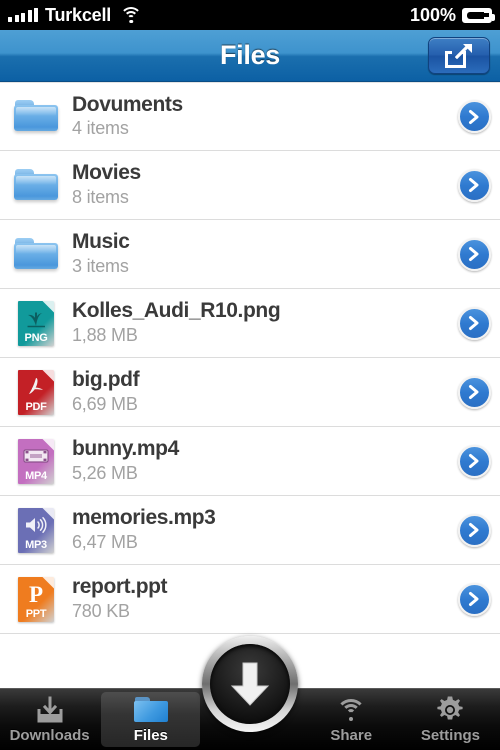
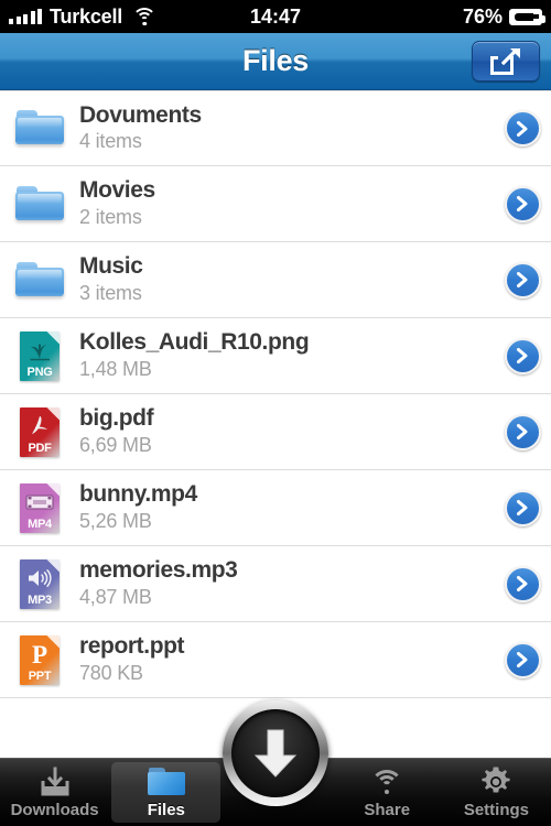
  Turkcell
+ 14:47
- 100%
+ 76%
  Files
  Dovuments
  4 items
  Movies
- 8 items
+ 2 items
  Music
  3 items
  PNG
  Kolles_Audi_R10.png
- 1,88 MB
+ 1,48 MB
  PDF
  big.pdf
  6,69 MB
  MP4
  bunny.mp4
  5,26 MB
  MP3
  memories.mp3
- 6,47 MB
+ 4,87 MB
  P
  PPT
  report.ppt
  780 KB
  Downloads
  Files
  Share
  Settings
